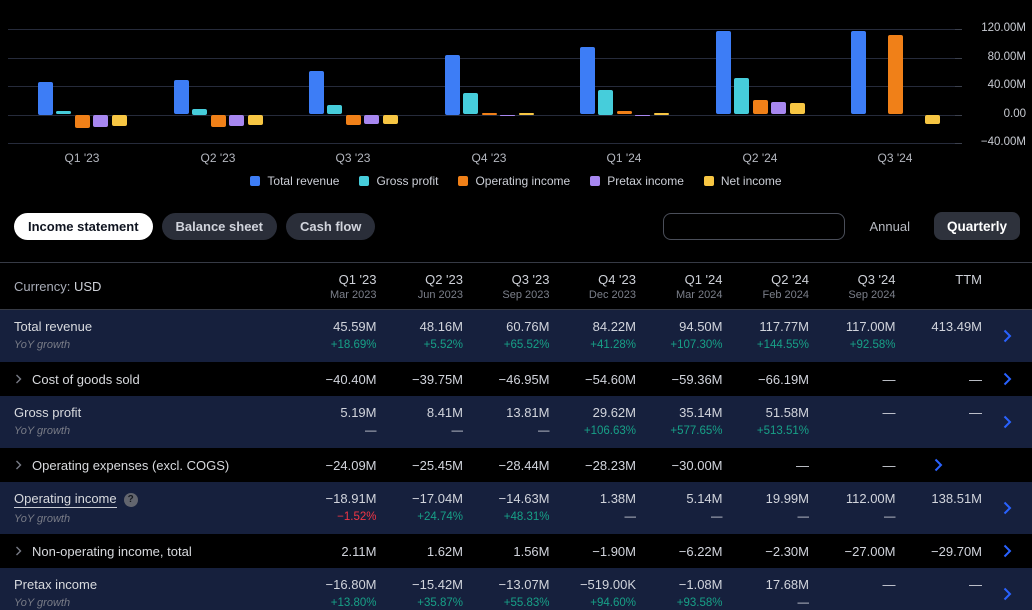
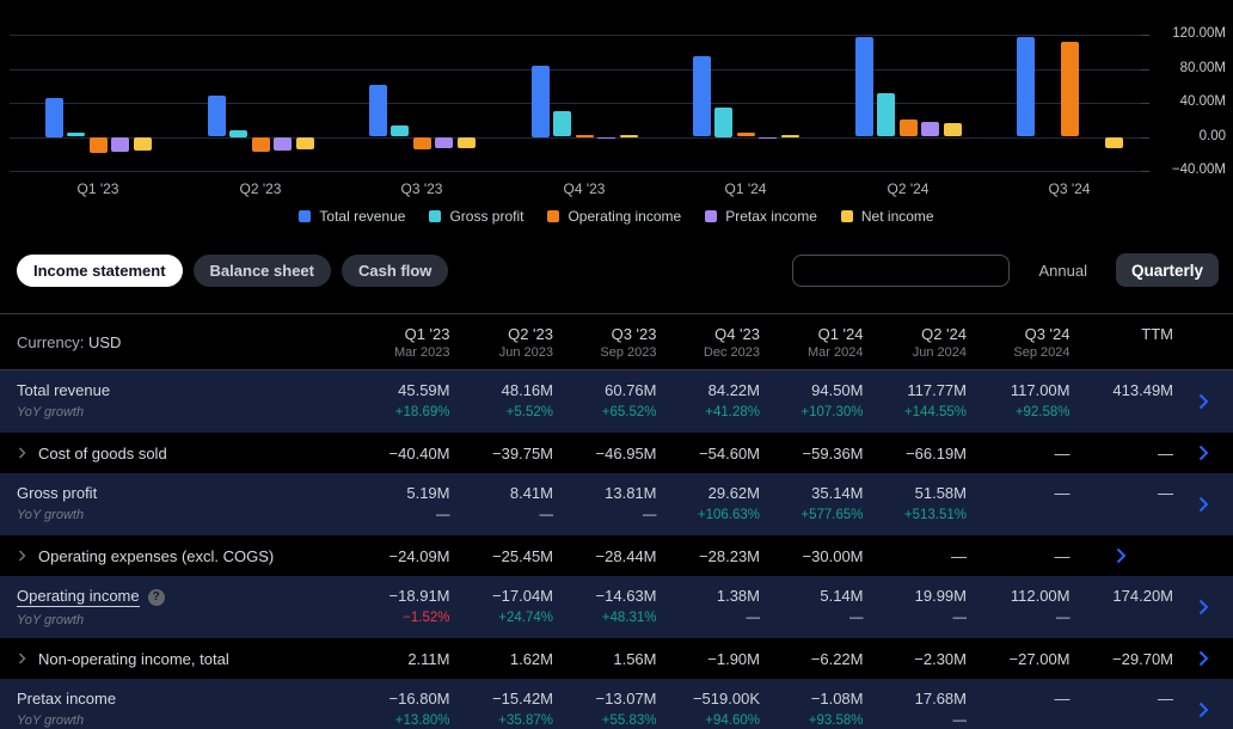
  120.00M
  80.00M
  40.00M
  0.00
  −40.00M
  Q1 '23
  Q2 '23
  Q3 '23
  Q4 '23
  Q1 '24
  Q2 '24
  Q3 '24
  Total revenue
  Gross profit
  Operating income
  Pretax income
  Net income
  Income statement
  Balance sheet
  Cash flow
  Annual
  Quarterly
  Currency: USD
  Q1 '23
  Mar 2023
  Q2 '23
  Jun 2023
  Q3 '23
  Sep 2023
  Q4 '23
  Dec 2023
  Q1 '24
  Mar 2024
  Q2 '24
- Feb 2024
+ Jun 2024
  Q3 '24
  Sep 2024
  TTM
  Total revenue
  YoY growth
  45.59M
  +18.69%
  48.16M
  +5.52%
  60.76M
  +65.52%
  84.22M
  +41.28%
  94.50M
  +107.30%
  117.77M
  +144.55%
  117.00M
  +92.58%
  413.49M
  Cost of goods sold
  −40.40M
  −39.75M
  −46.95M
  −54.60M
  −59.36M
  −66.19M
  —
  —
  Gross profit
  YoY growth
  5.19M
  —
  8.41M
  —
  13.81M
  —
  29.62M
  +106.63%
  35.14M
  +577.65%
  51.58M
  +513.51%
  —
  —
  Operating expenses (excl. COGS)
  −24.09M
  −25.45M
  −28.44M
  −28.23M
  −30.00M
  —
  —
  Operating income
  ?
  YoY growth
  −18.91M
  −1.52%
  −17.04M
  +24.74%
  −14.63M
  +48.31%
  1.38M
  —
  5.14M
  —
  19.99M
  —
  112.00M
  —
- 138.51M
+ 174.20M
  Non-operating income, total
  2.11M
  1.62M
  1.56M
  −1.90M
  −6.22M
  −2.30M
  −27.00M
  −29.70M
  Pretax income
  YoY growth
  −16.80M
  +13.80%
  −15.42M
  +35.87%
  −13.07M
  +55.83%
  −519.00K
  +94.60%
  −1.08M
  +93.58%
  17.68M
  —
  —
  —
